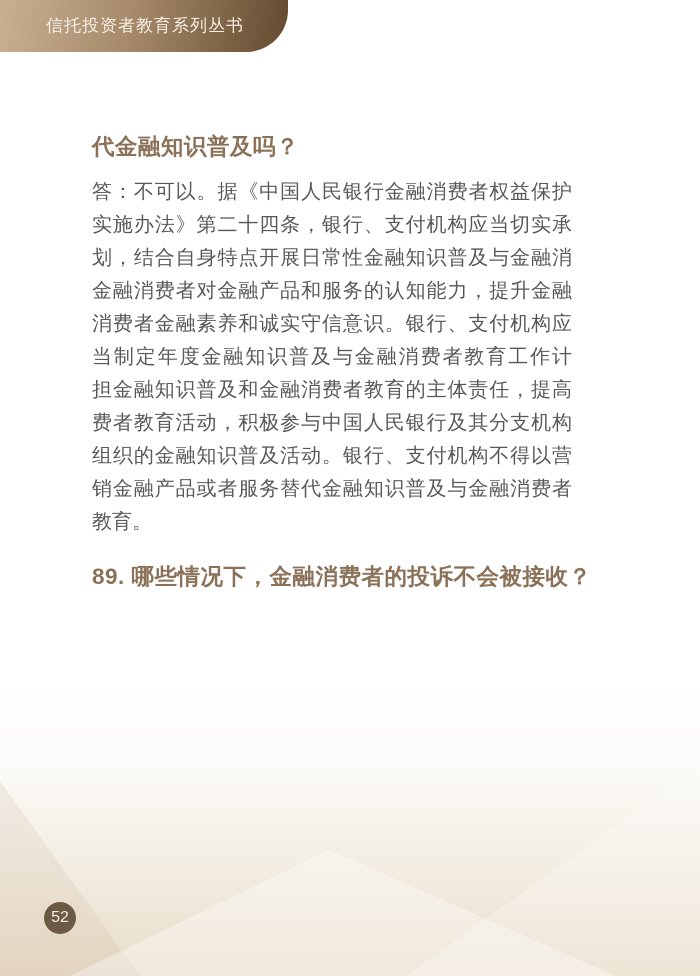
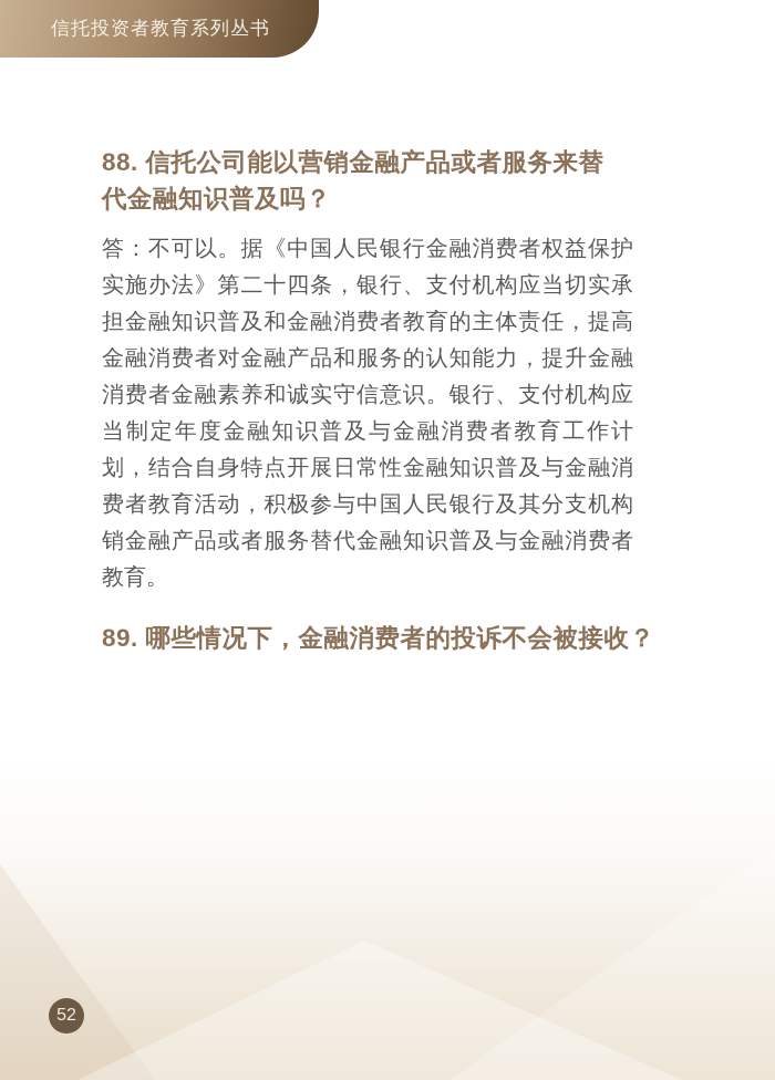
  信托投资者教育系列丛书
+ 88. 信托公司能以营销金融产品或者服务来替
  代金融知识普及吗？
  答：不可以。据《中国人民银行金融消费者权益保护
  实施办法》第二十四条，银行、支付机构应当切实承
- 划，结合自身特点开展日常性金融知识普及与金融消
+ 担金融知识普及和金融消费者教育的主体责任，提高
  金融消费者对金融产品和服务的认知能力，提升金融
  消费者金融素养和诚实守信意识。银行、支付机构应
  当制定年度金融知识普及与金融消费者教育工作计
- 担金融知识普及和金融消费者教育的主体责任，提高
+ 划，结合自身特点开展日常性金融知识普及与金融消
  费者教育活动，积极参与中国人民银行及其分支机构
- 组织的金融知识普及活动。银行、支付机构不得以营
  销金融产品或者服务替代金融知识普及与金融消费者
  教育。
  89. 哪些情况下，金融消费者的投诉不会被接收？
  52
